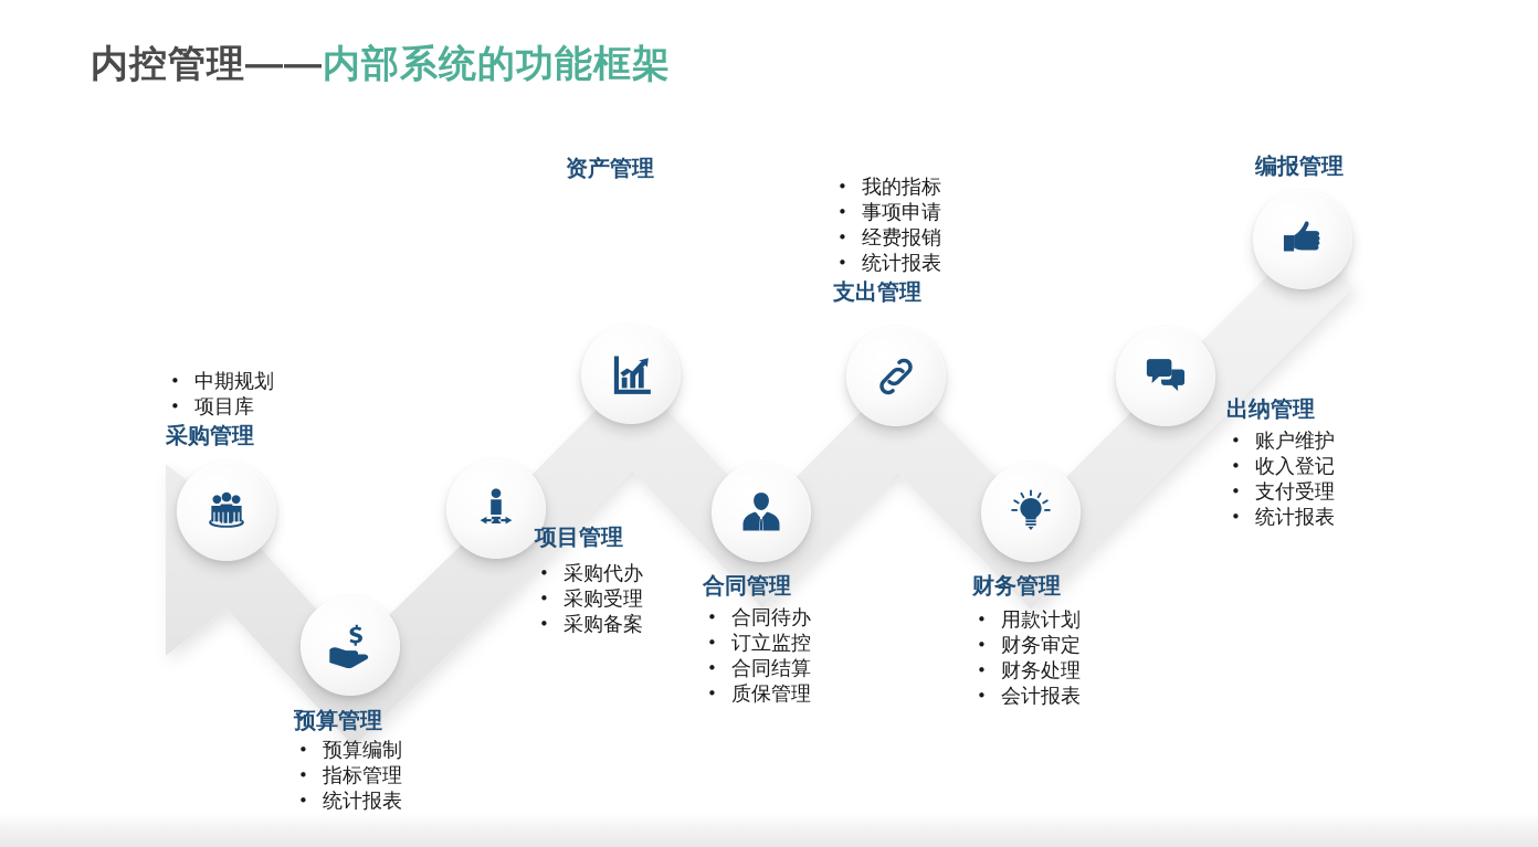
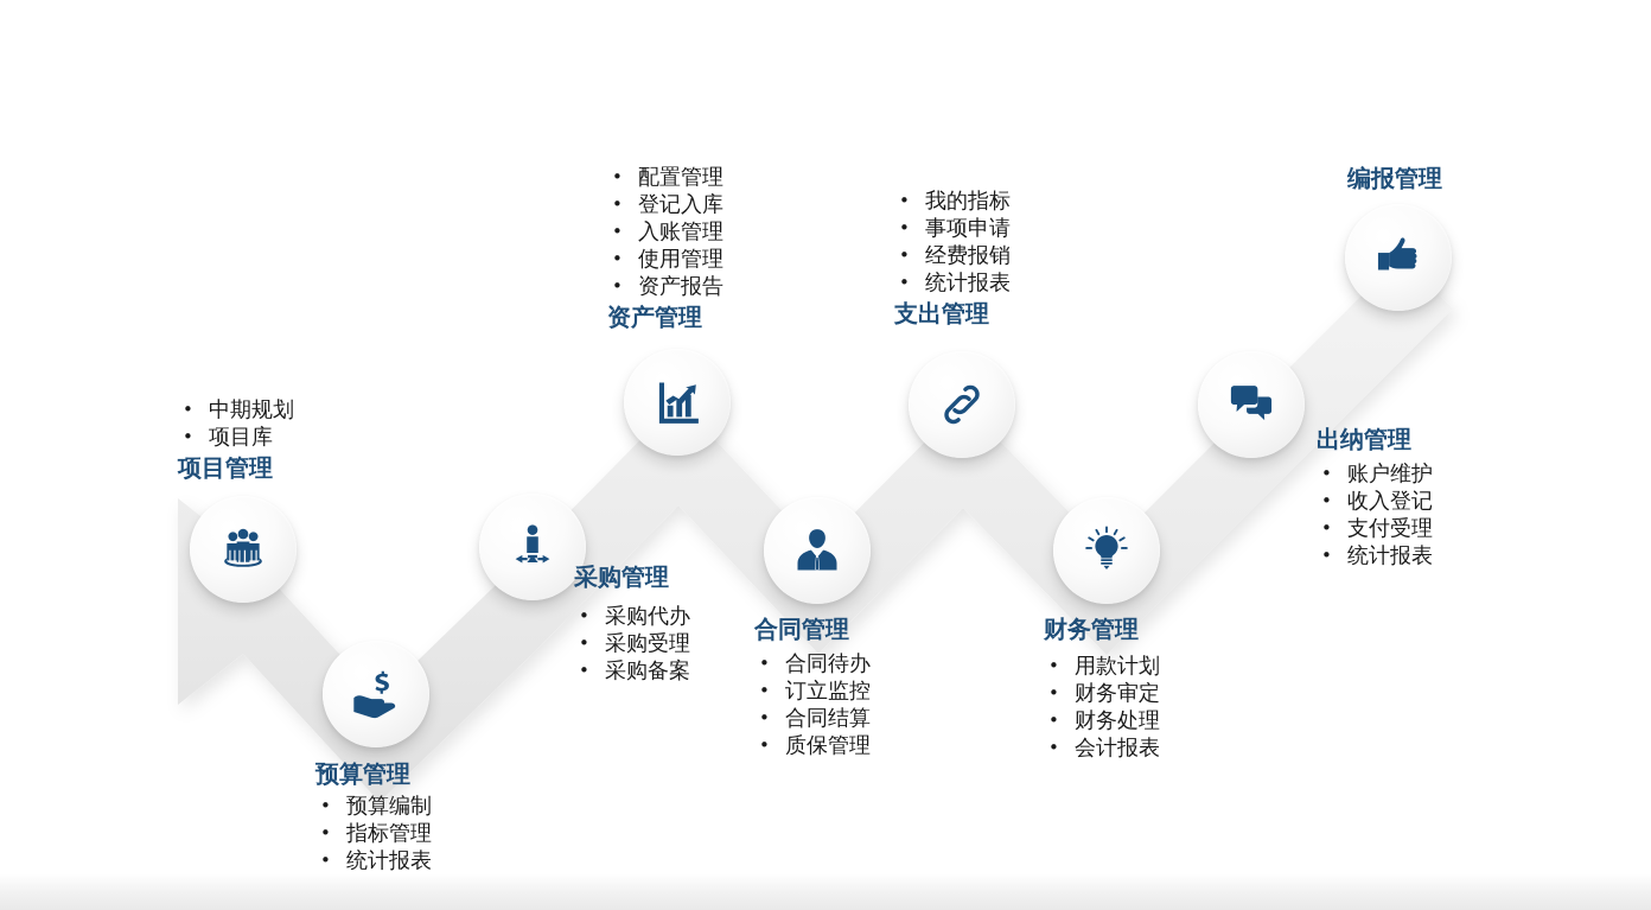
- 内控管理——内部系统的功能框架
  中期规划
  项目库
- 采购管理
+ 项目管理
  预算管理
  预算编制
  指标管理
  统计报表
- 项目管理
+ 采购管理
  采购代办
  采购受理
  采购备案
+ 配置管理
+ 登记入库
+ 入账管理
+ 使用管理
+ 资产报告
  资产管理
  合同管理
  合同待办
  订立监控
  合同结算
  质保管理
  我的指标
  事项申请
  经费报销
  统计报表
  支出管理
  财务管理
  用款计划
  财务审定
  财务处理
  会计报表
  出纳管理
  账户维护
  收入登记
  支付受理
  统计报表
  编报管理
